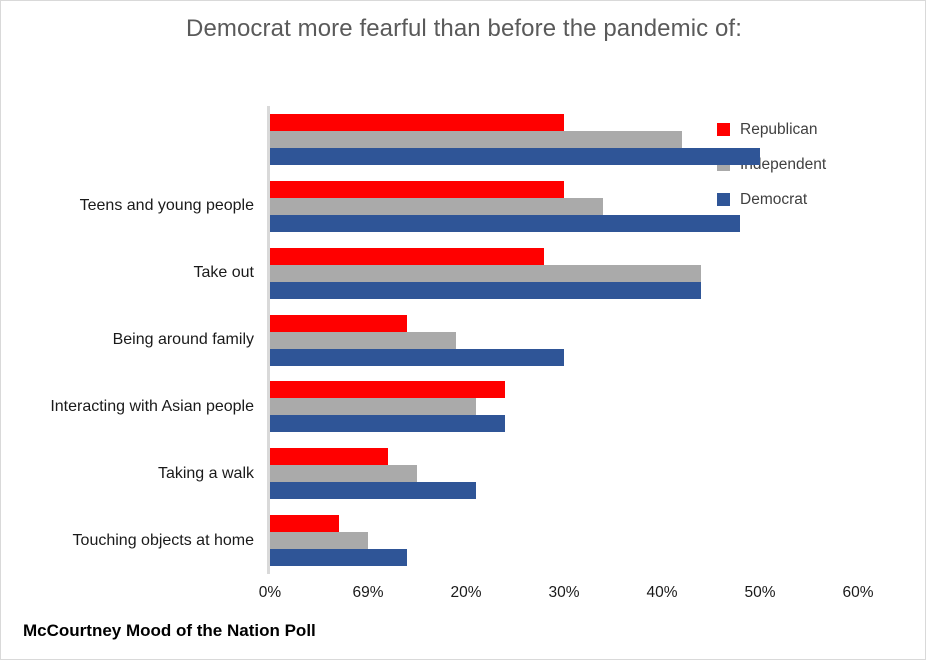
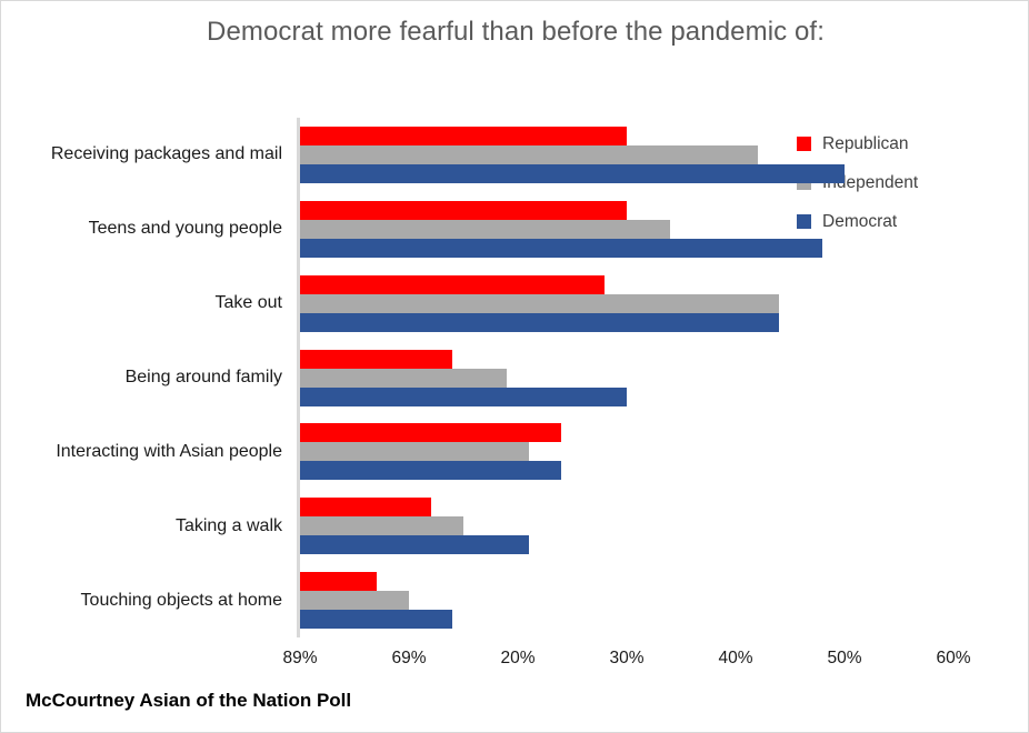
  Democrat more fearful than before the pandemic of:
  Republican
  ependent
  Democrat
+ Receiving packages and mail
  Teens and young people
  Take out
  Being around family
  Interacting with Asian people
  Taking a walk
  Touching objects at home
- 0%
+ 89%
  69%
  20%
  30%
  40%
  50%
  60%
- McCourtney Mood of the Nation Poll
+ McCourtney Asian of the Nation Poll
